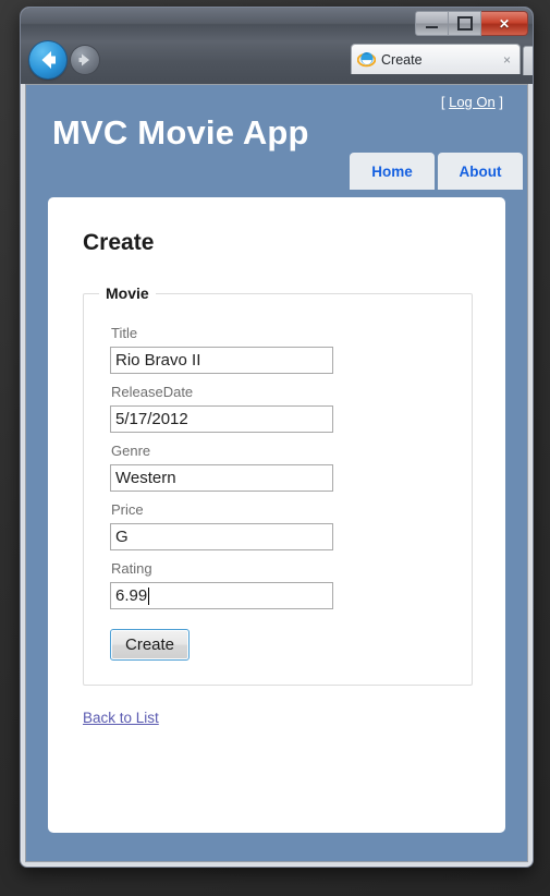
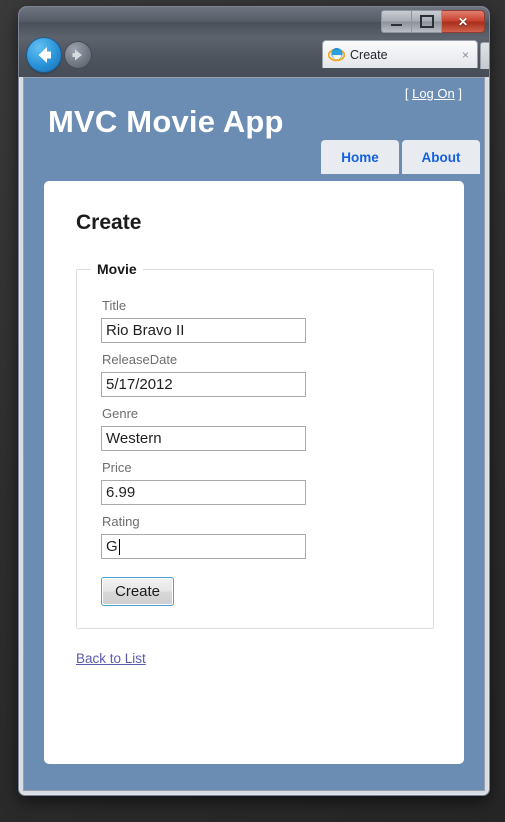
  ✕
  Create
  ×
  [ Log On ]
  MVC Movie App
  Home
  About
  Create
  Movie
  Title
  Rio Bravo II
  ReleaseDate
  5/17/2012
  Genre
  Western
  Price
- G
+ 6.99
  Rating
- 6.99
+ G
  Create
  Back to List
